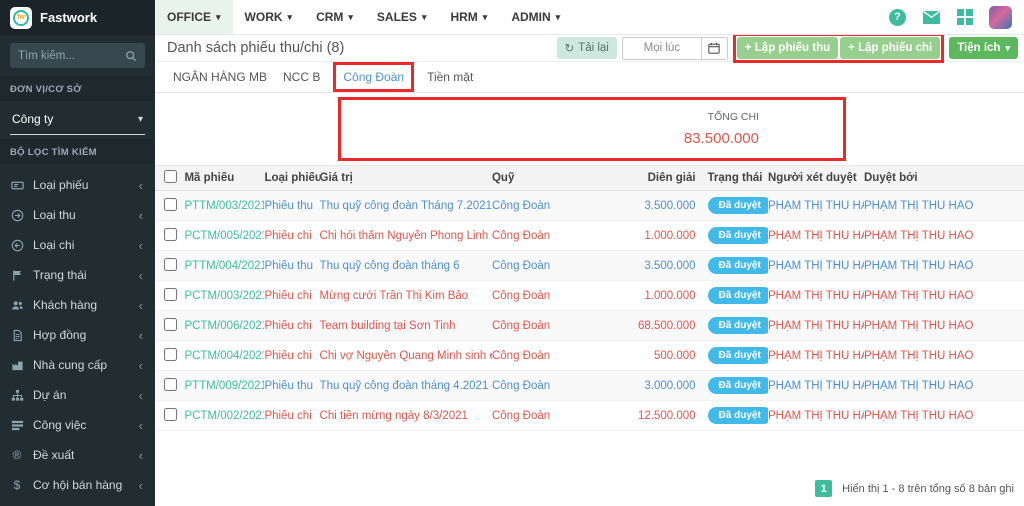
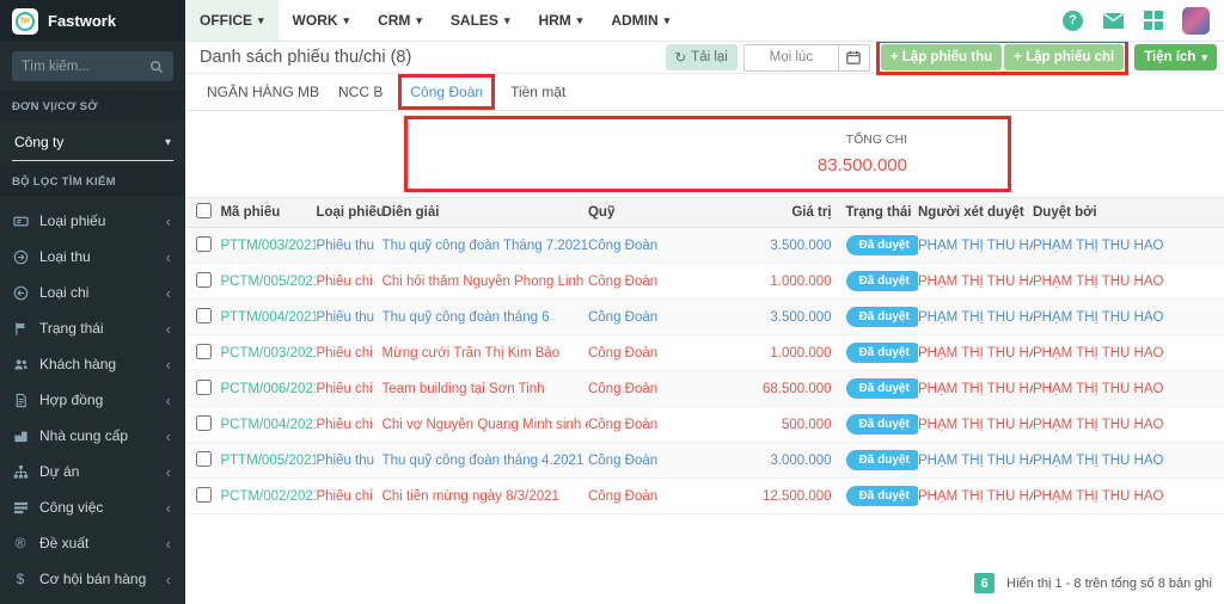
  Fastwork
  Tìm kiếm...
  ĐƠN VỊ/CƠ SỞ
  Công ty
  ▾
  BỘ LỌC TÌM KIẾM
  Loại phiếu
  ‹
  Loại thu
  ‹
  Loại chi
  ‹
  Trạng thái
  ‹
  Khách hàng
  ‹
  Hợp đồng
  ‹
  Nhà cung cấp
  ‹
  Dự án
  ‹
  Công việc
  ‹
  ®
  Đề xuất
  ‹
  $
  Cơ hội bán hàng
  ‹
  OFFICE
  ▾
  WORK
  ▾
  CRM
  ▾
  SALES
  ▾
  HRM
  ▾
  ADMIN
  ▾
  ?
  Danh sách phiếu thu/chi (8)
  ↻
  Tải lại
  Mọi lúc
  + Lập phiếu thu
  + Lập phiếu chi
  Tiện ích
  ▾
  NGÂN HÀNG MB
  NCC B
  Công Đoàn
  Tiền mặt
  TỔNG CHI
  83.500.000
  Mã phiếu
  Loại phiếu
- Giá trị
+ Diễn giải
  Quỹ
- Diễn giải
+ Giá trị
  Trạng thái
  Người xét duyệt
  Duyệt bởi
  PTTM/003/2021
  Phiếu thu
  Thu quỹ công đoàn Tháng 7.2021
  Công Đoàn
  3.500.000
  Đã duyệt
  PHẠM THỊ THU H
  PHẠM THỊ THU HẢO
  PCTM/005/202
  Phiếu chi
  Chi hỏi thăm Nguyễn Phong Linh
  Công Đoàn
  1.000.000
  Đã duyệt
  PHẠM THỊ THU H
  PHẠM THỊ THU HẢO
  PTTM/004/2021
  Phiếu thu
  Thu quỹ công đoàn tháng 6
  Công Đoàn
  3.500.000
  Đã duyệt
  PHẠM THỊ THU H
  PHẠM THỊ THU HẢO
  PCTM/003/202
  Phiếu chi
  Mừng cưới Trần Thị Kim Bảo
  Công Đoàn
  1.000.000
  Đã duyệt
  PHẠM THỊ THU H
  PHẠM THỊ THU HẢO
  PCTM/006/202
  Phiếu chi
  Team building tại Sơn Tinh
  Công Đoàn
  68.500.000
  Đã duyệt
  PHẠM THỊ THU H
  PHẠM THỊ THU HẢO
  PCTM/004/202
  Phiếu chi
  Chi vợ Nguyễn Quang Minh sinh
  Công Đoàn
  500.000
  Đã duyệt
  PHẠM THỊ THU H
  PHẠM THỊ THU HẢO
- PTTM/009/2021
+ PTTM/005/2021
  Phiếu thu
  Thu quỹ công đoàn tháng 4.2021
  Công Đoàn
  3.000.000
  Đã duyệt
  PHẠM THỊ THU H
  PHẠM THỊ THU HẢO
  PCTM/002/202
  Phiếu chi
  Chi tiền mừng ngày 8/3/2021
  Công Đoàn
  12.500.000
  Đã duyệt
  PHẠM THỊ THU H
  PHẠM THỊ THU HẢO
- 1
+ 6
  Hiển thị 1 - 8 trên tổng số 8 bản ghi
